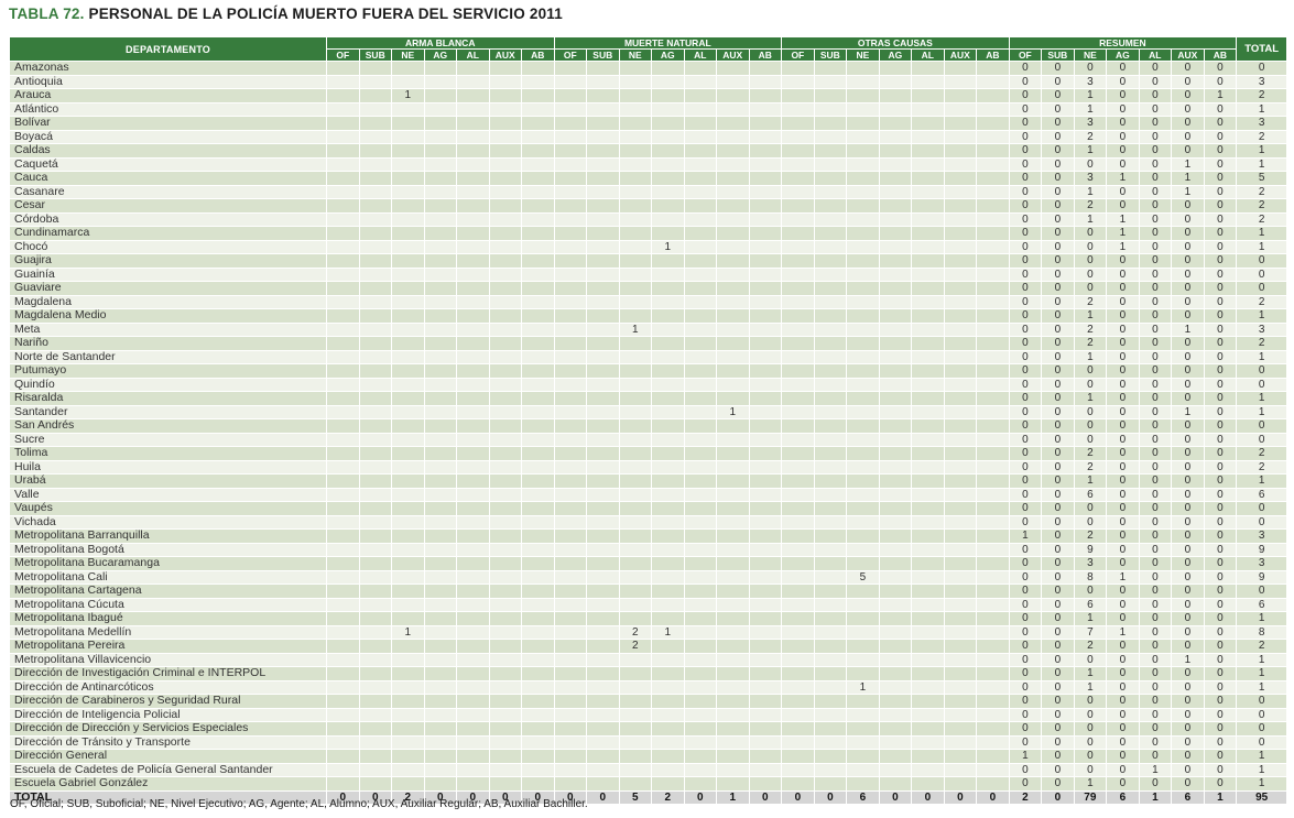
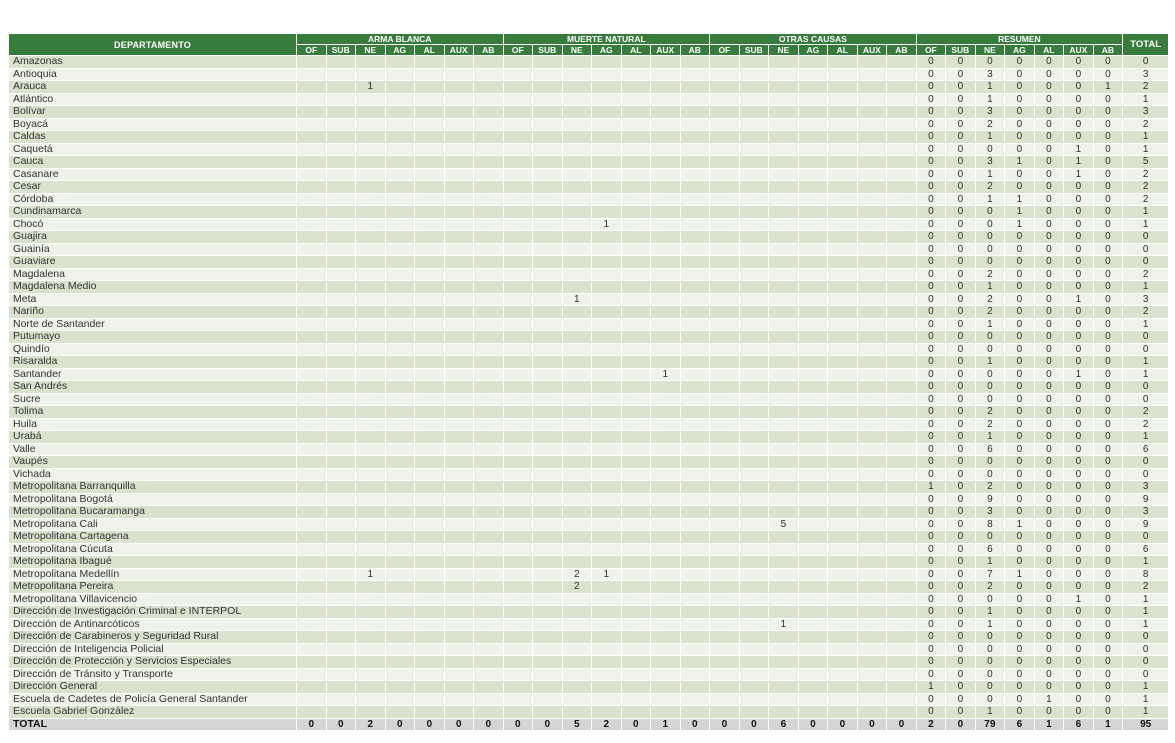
- TABLA 72. PERSONAL DE LA POLICÍA MUERTO FUERA DEL SERVICIO 2011
  DEPARTAMENTO	ARMA BLANCA	MUERTE NATURAL	OTRAS CAUSAS	RESUMEN	TOTAL
  OF	SUB	NE	AG	AL	AUX	AB	OF	SUB	NE	AG	AL	AUX	AB	OF	SUB	NE	AG	AL	AUX	AB	OF	SUB	NE	AG	AL	AUX	AB
  Amazonas																						0	0	0	0	0	0	0	0
  Antioquia																						0	0	3	0	0	0	0	3
  Arauca			1																			0	0	1	0	0	0	1	2
  Atlántico																						0	0	1	0	0	0	0	1
  Bolívar																						0	0	3	0	0	0	0	3
  Boyacá																						0	0	2	0	0	0	0	2
  Caldas																						0	0	1	0	0	0	0	1
  Caquetá																						0	0	0	0	0	1	0	1
  Cauca																						0	0	3	1	0	1	0	5
  Casanare																						0	0	1	0	0	1	0	2
  Cesar																						0	0	2	0	0	0	0	2
  Córdoba																						0	0	1	1	0	0	0	2
  Cundinamarca																						0	0	0	1	0	0	0	1
  Chocó											1											0	0	0	1	0	0	0	1
  Guajira																						0	0	0	0	0	0	0	0
  Guainía																						0	0	0	0	0	0	0	0
  Guaviare																						0	0	0	0	0	0	0	0
  Magdalena																						0	0	2	0	0	0	0	2
  Magdalena Medio																						0	0	1	0	0	0	0	1
  Meta										1												0	0	2	0	0	1	0	3
  Nariño																						0	0	2	0	0	0	0	2
  Norte de Santander																						0	0	1	0	0	0	0	1
  Putumayo																						0	0	0	0	0	0	0	0
  Quindío																						0	0	0	0	0	0	0	0
  Risaralda																						0	0	1	0	0	0	0	1
  Santander													1									0	0	0	0	0	1	0	1
  San Andrés																						0	0	0	0	0	0	0	0
  Sucre																						0	0	0	0	0	0	0	0
  Tolima																						0	0	2	0	0	0	0	2
  Huila																						0	0	2	0	0	0	0	2
  Urabá																						0	0	1	0	0	0	0	1
  Valle																						0	0	6	0	0	0	0	6
  Vaupés																						0	0	0	0	0	0	0	0
  Vichada																						0	0	0	0	0	0	0	0
  Metropolitana Barranquilla																						1	0	2	0	0	0	0	3
  Metropolitana Bogotá																						0	0	9	0	0	0	0	9
  Metropolitana Bucaramanga																						0	0	3	0	0	0	0	3
  Metropolitana Cali																	5					0	0	8	1	0	0	0	9
  Metropolitana Cartagena																						0	0	0	0	0	0	0	0
  Metropolitana Cúcuta																						0	0	6	0	0	0	0	6
  Metropolitana Ibagué																						0	0	1	0	0	0	0	1
  Metropolitana Medellín			1							2	1											0	0	7	1	0	0	0	8
  Metropolitana Pereira										2												0	0	2	0	0	0	0	2
  Metropolitana Villavicencio																						0	0	0	0	0	1	0	1
  Dirección de Investigación Criminal e INTERPOL																						0	0	1	0	0	0	0	1
  Dirección de Antinarcóticos																	1					0	0	1	0	0	0	0	1
  Dirección de Carabineros y Seguridad Rural																						0	0	0	0	0	0	0	0
  Dirección de Inteligencia Policial																						0	0	0	0	0	0	0	0
- Dirección de Dirección y Servicios Especiales																						0	0	0	0	0	0	0	0
+ Dirección de Protección y Servicios Especiales																						0	0	0	0	0	0	0	0
  Dirección de Tránsito y Transporte																						0	0	0	0	0	0	0	0
  Dirección General																						1	0	0	0	0	0	0	1
  Escuela de Cadetes de Policía General Santander																						0	0	0	0	1	0	0	1
  Escuela Gabriel González																						0	0	1	0	0	0	0	1
  TOTAL	0	0	2	0	0	0	0	0	0	5	2	0	1	0	0	0	6	0	0	0	0	2	0	79	6	1	6	1	95
- OF, Oficial; SUB, Suboficial; NE, Nivel Ejecutivo; AG, Agente; AL, Alumno; AUX, Auxiliar Regular; AB, Auxiliar Bachiller.
